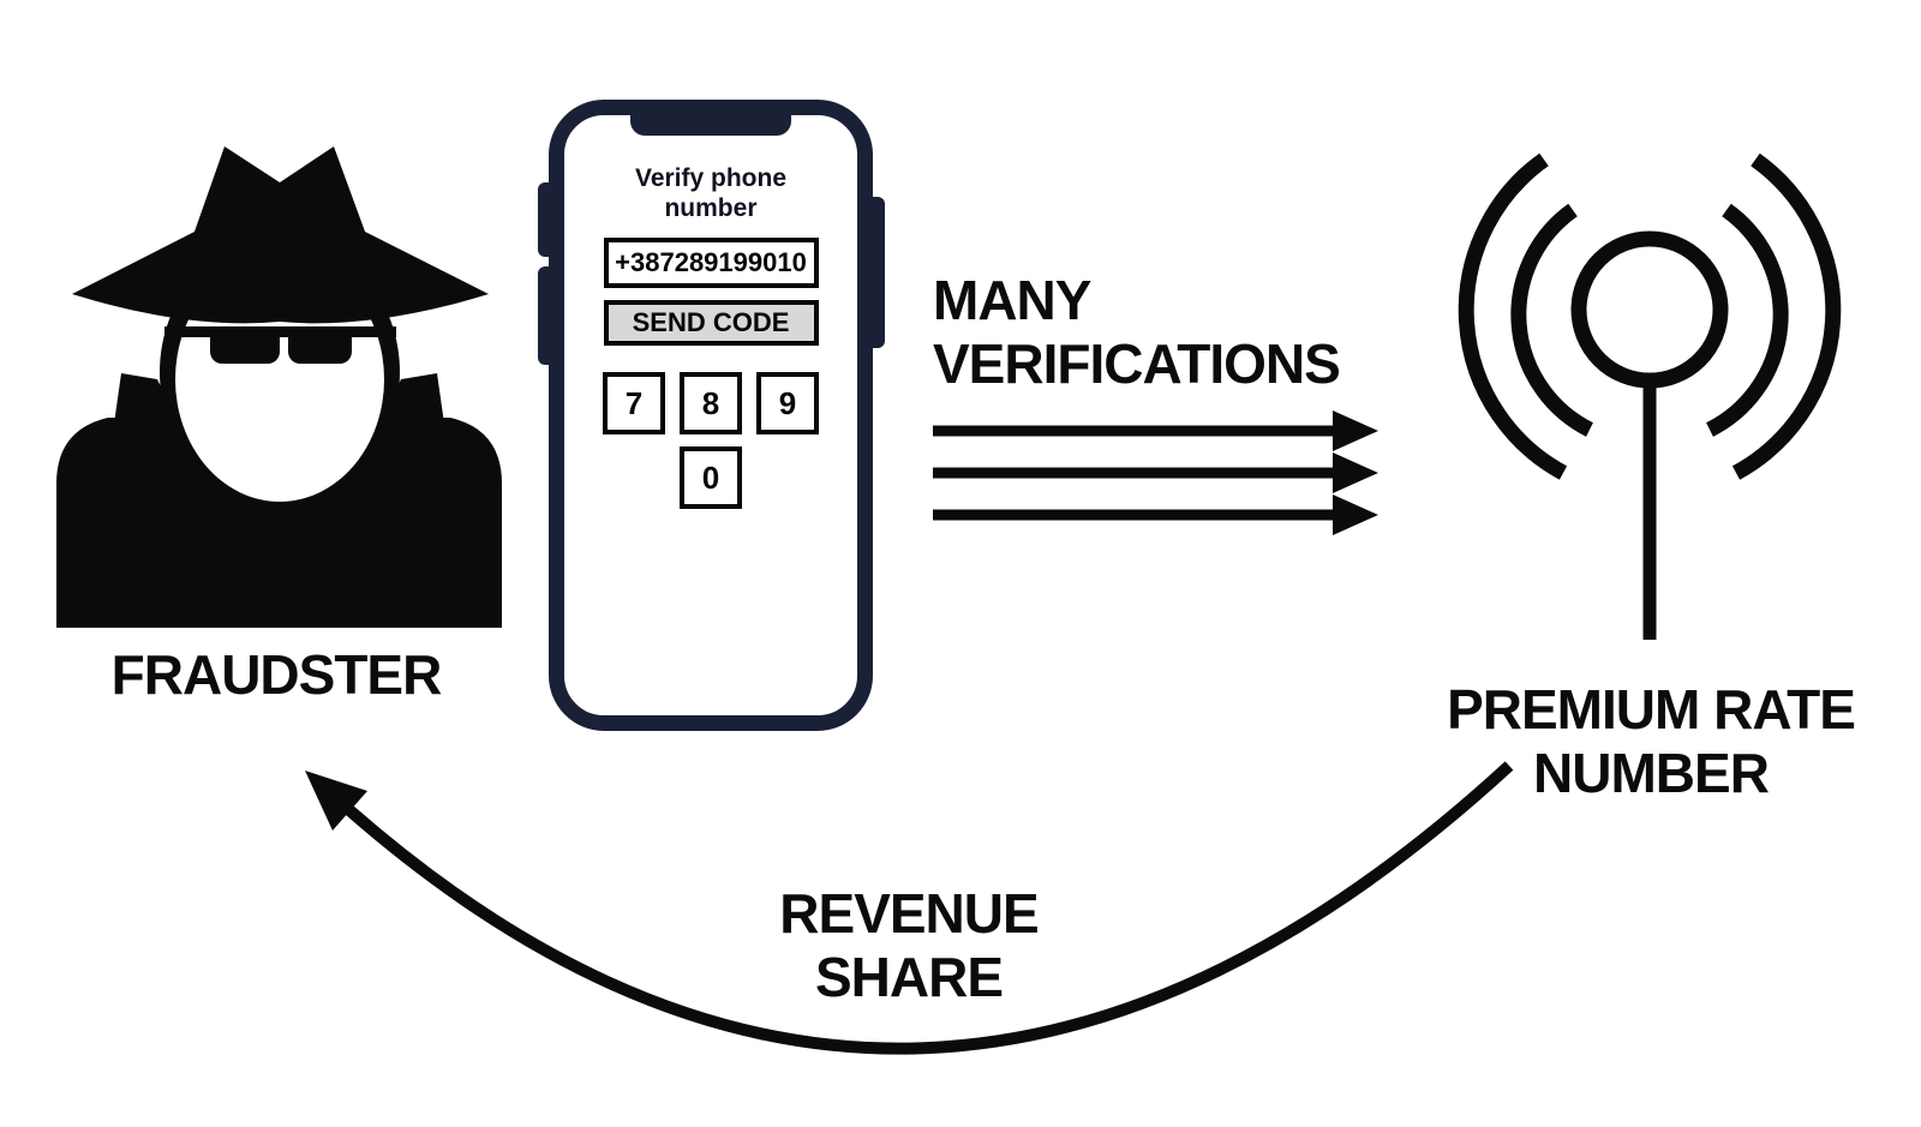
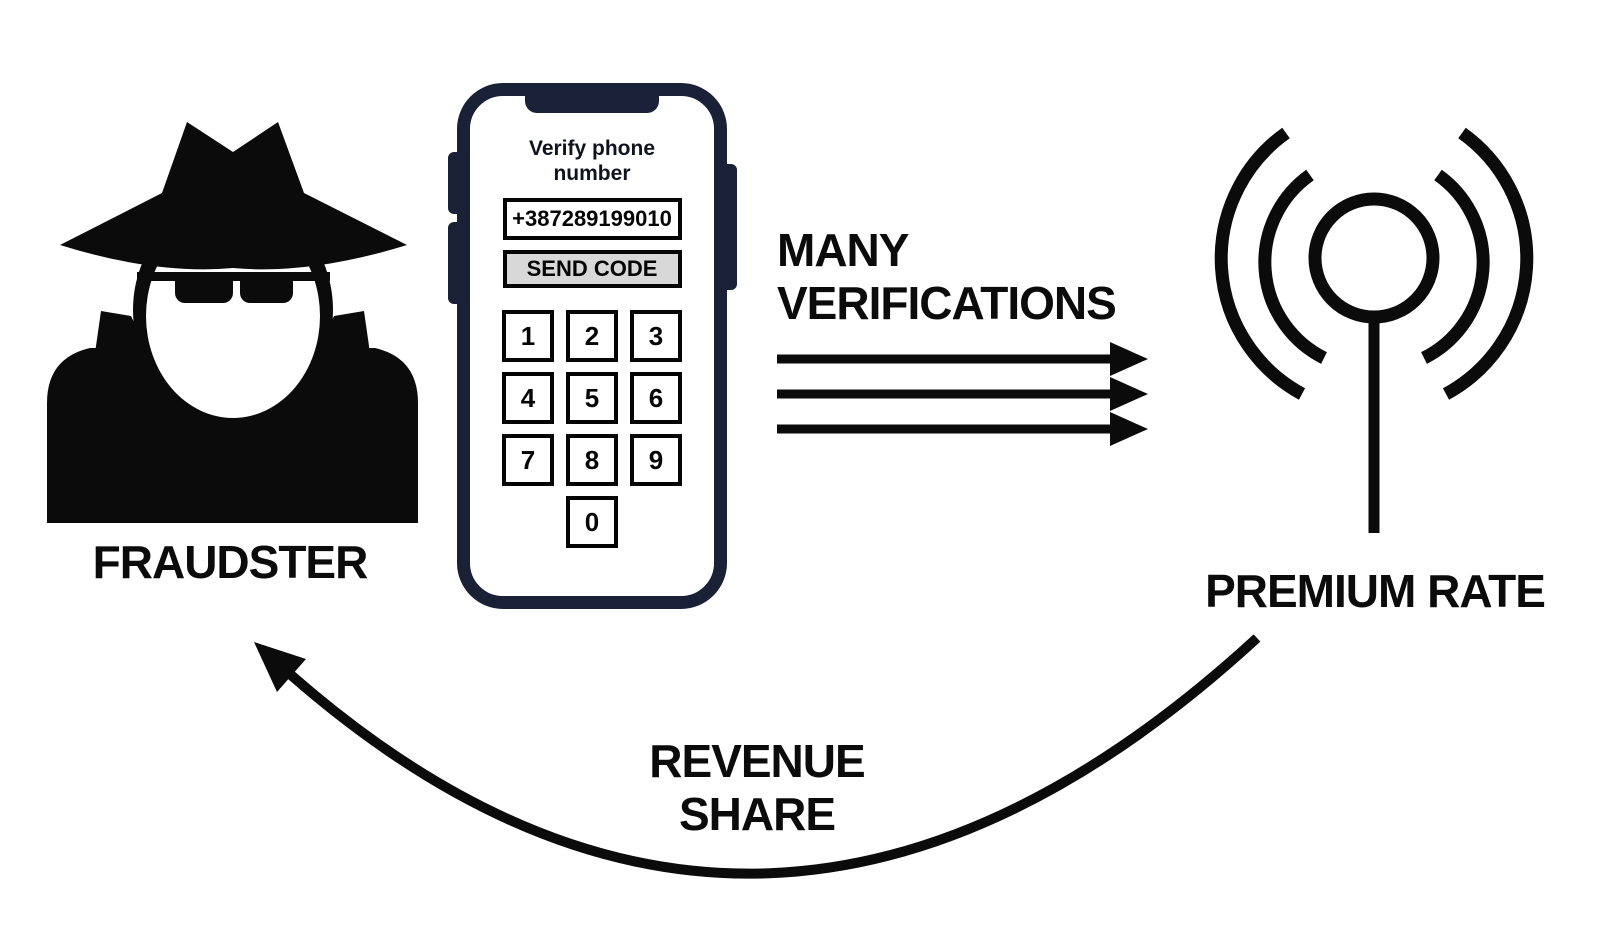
  FRAUDSTER
  Verify phone
  number
  +387289199010
  SEND CODE
+ 1
+ 2
+ 3
+ 4
+ 5
+ 6
  7
  8
  9
  0
  MANY
  VERIFICATIONS
  PREMIUM RATE
- NUMBER
  REVENUE
  SHARE
